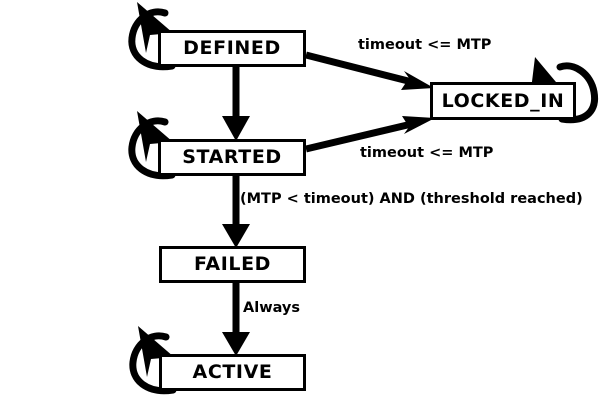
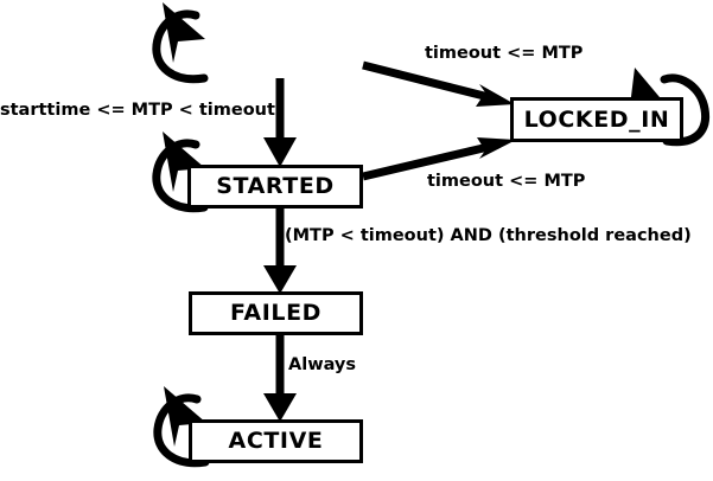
- DEFINED
  LOCKED_IN
  STARTED
  FAILED
  ACTIVE
+ starttime <= MTP < timeout
  timeout <= MTP
  timeout <= MTP
  (MTP < timeout) AND (threshold reached)
  Always
